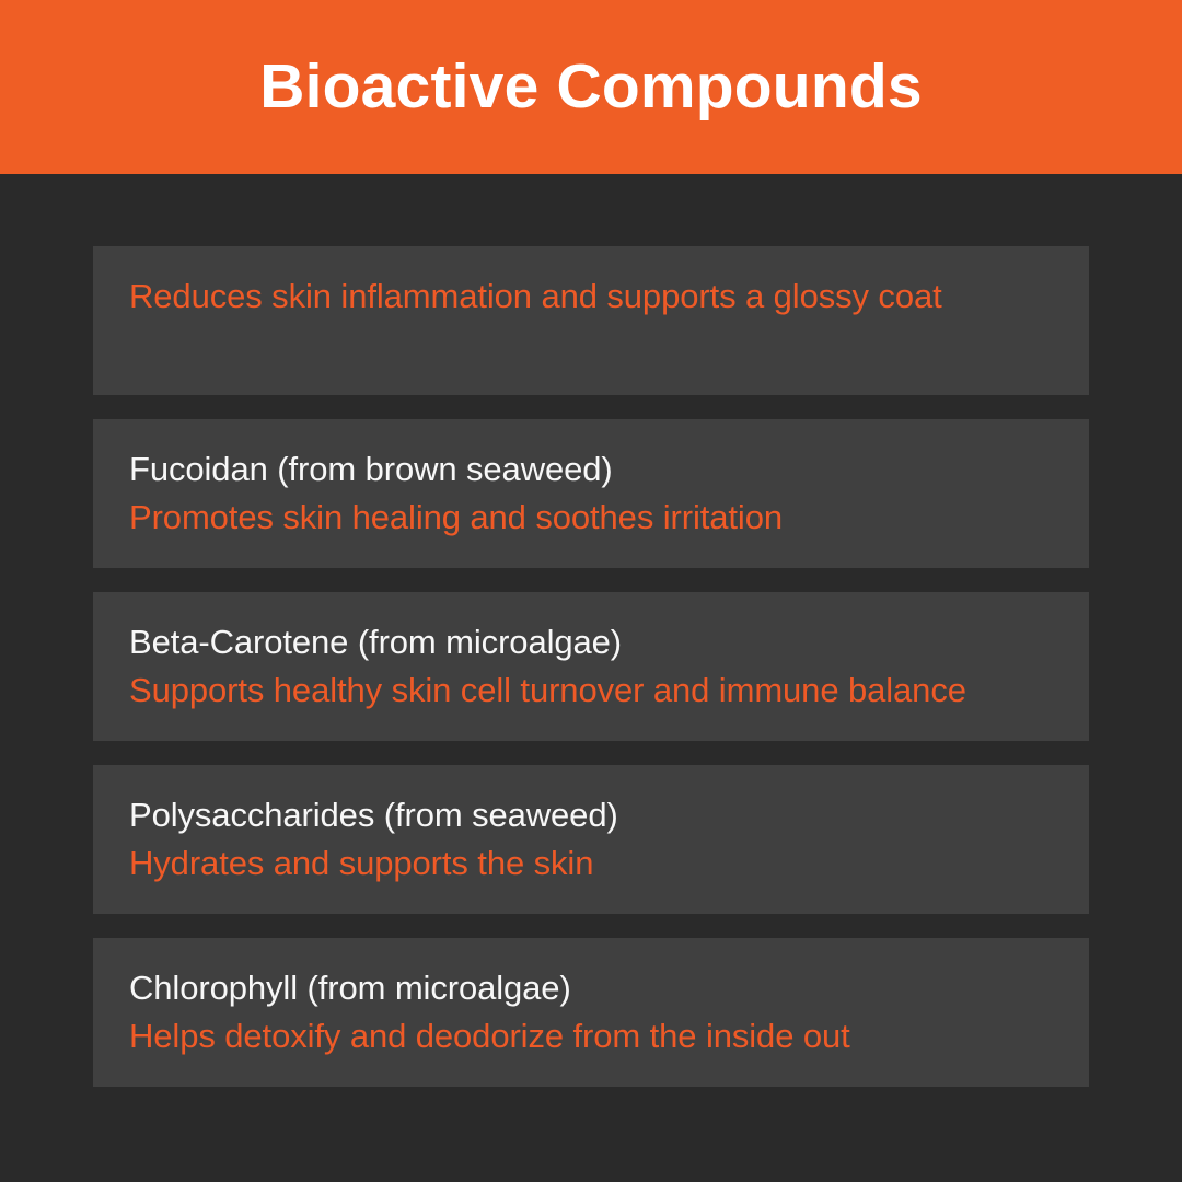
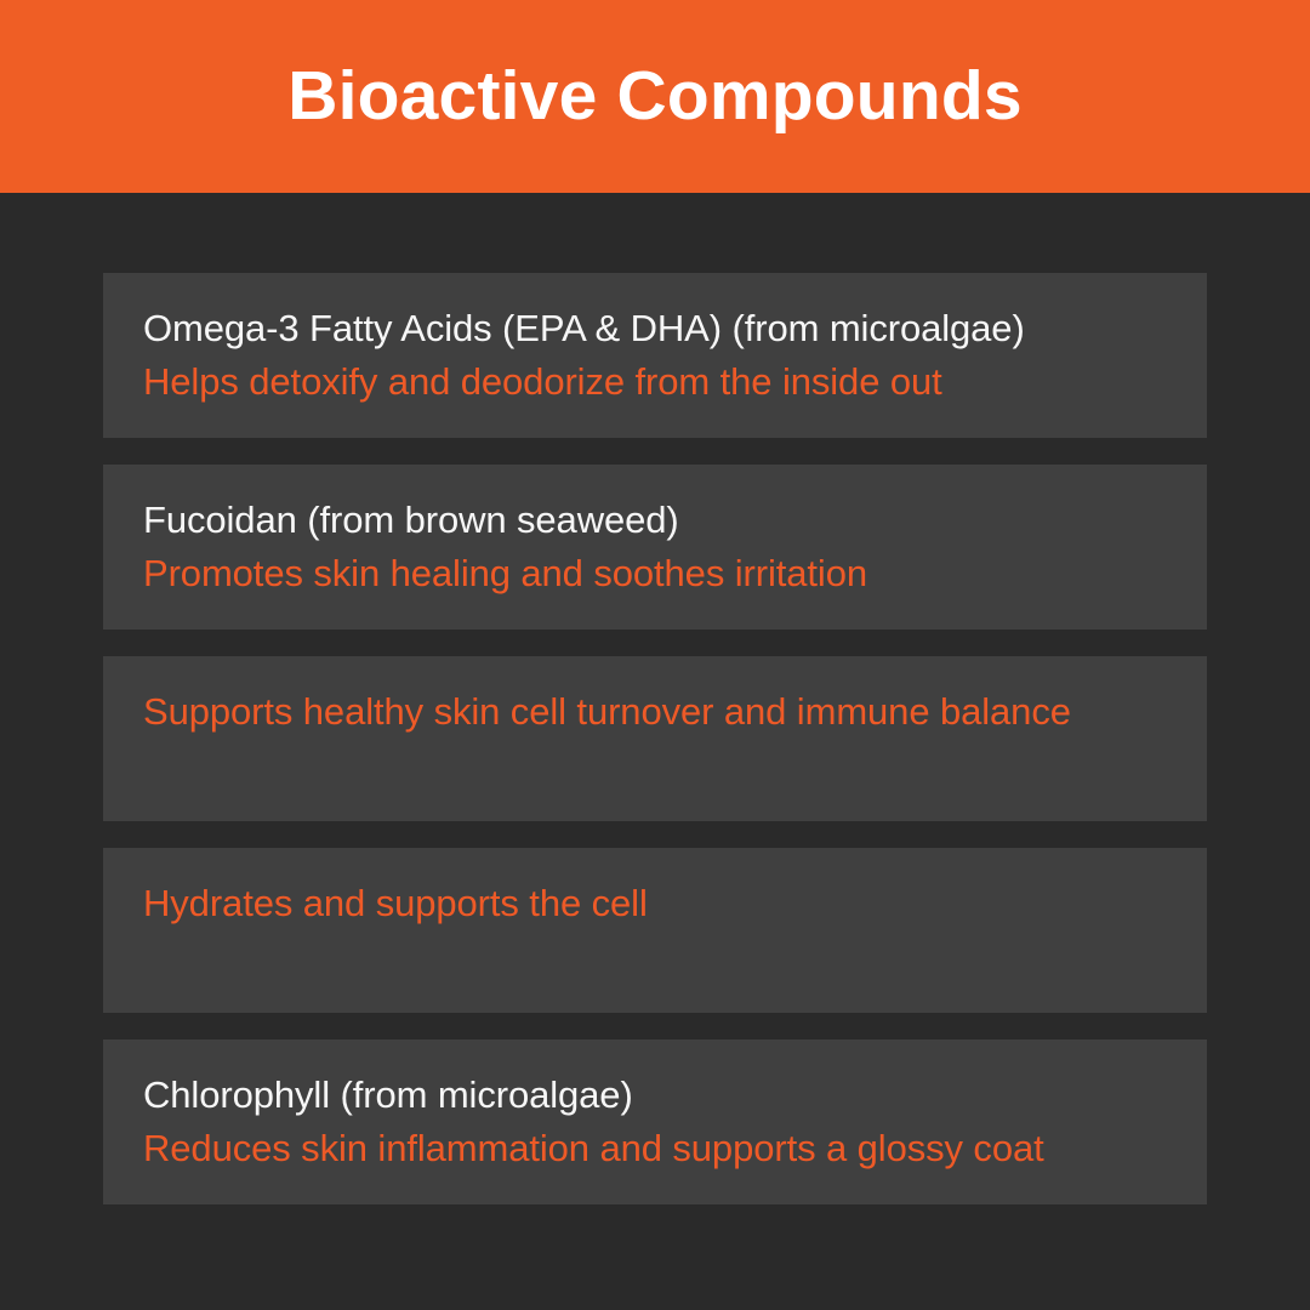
  Bioactive Compounds
+ Omega-3 Fatty Acids (EPA & DHA) (from microalgae)
- Reduces skin inflammation and supports a glossy coat
+ Helps detoxify and deodorize from the inside out
  Fucoidan (from brown seaweed)
  Promotes skin healing and soothes irritation
- Beta-Carotene (from microalgae)
  Supports healthy skin cell turnover and immune balance
- Polysaccharides (from seaweed)
- Hydrates and supports the skin
+ Hydrates and supports the cell
  Chlorophyll (from microalgae)
- Helps detoxify and deodorize from the inside out
+ Reduces skin inflammation and supports a glossy coat
